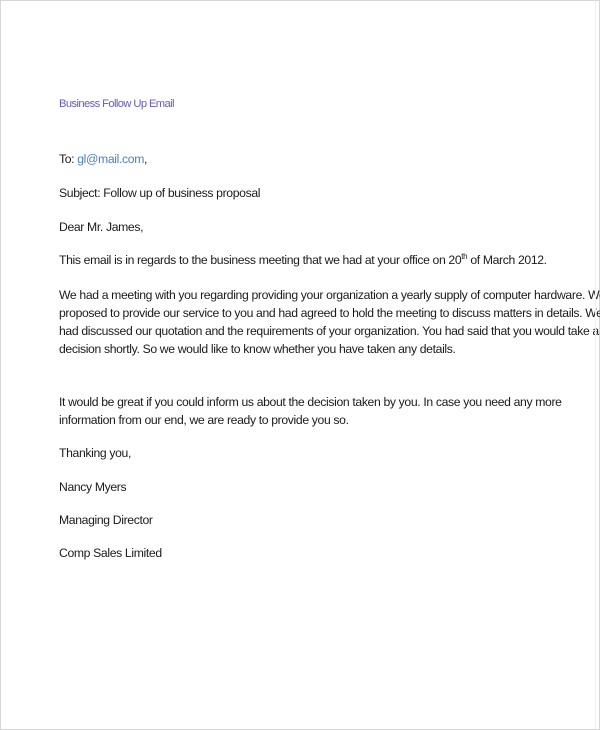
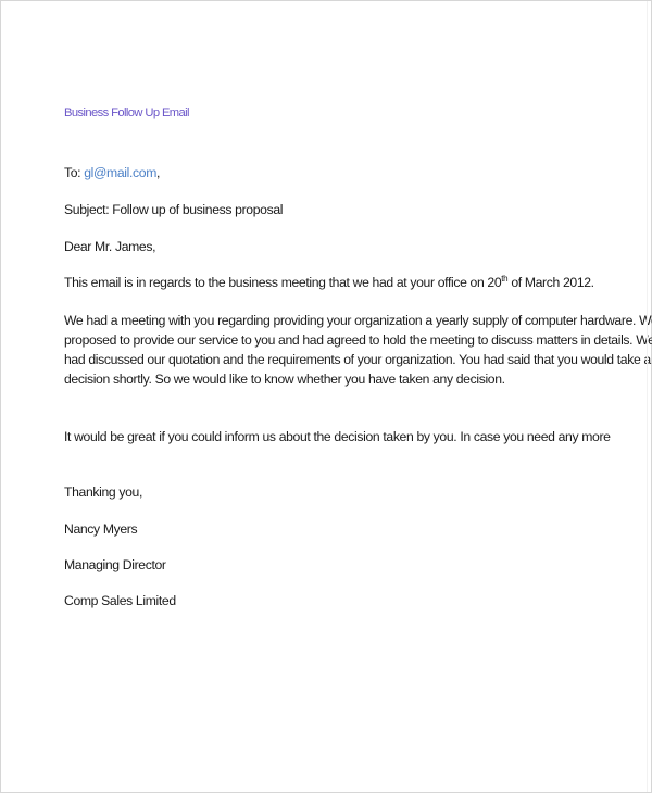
  Business Follow Up Email
  To: gl@mail.com,
  Subject: Follow up of business proposal
  Dear Mr. James,
  This email is in regards to the business meeting that we had at your office on 20th of March 2012.
  We had a meeting with you regarding providing your organization a yearly supply of computer hardware. W
  proposed to provide our service to you and had agreed to hold the meeting to discuss matters in details. We
  had discussed our quotation and the requirements of your organization. You had said that you would take
- decision shortly. So we would like to know whether you have taken any details.
+ decision shortly. So we would like to know whether you have taken any decision.
  It would be great if you could inform us about the decision taken by you. In case you need any more
- information from our end, we are ready to provide you so.
  Thanking you,
  Nancy Myers
  Managing Director
  Comp Sales Limited
